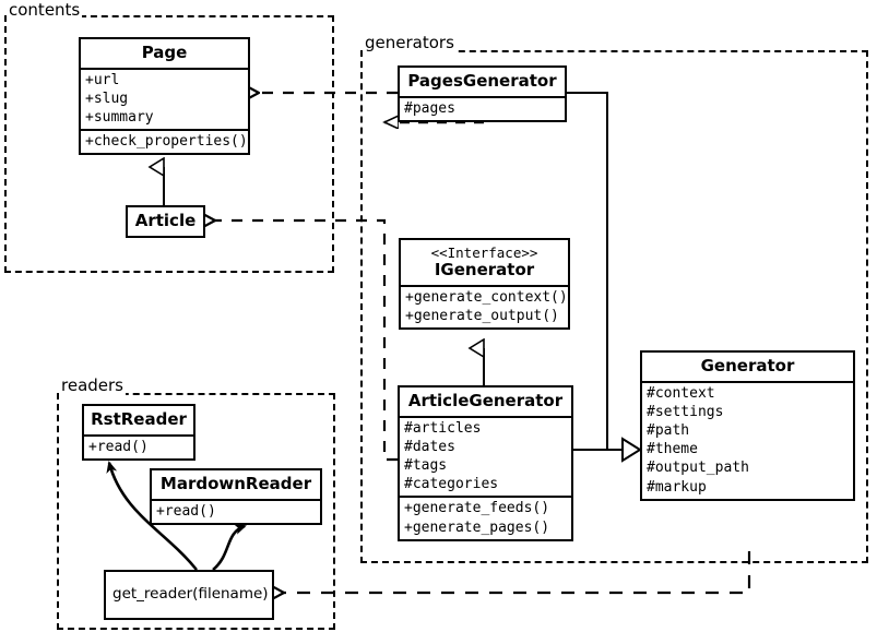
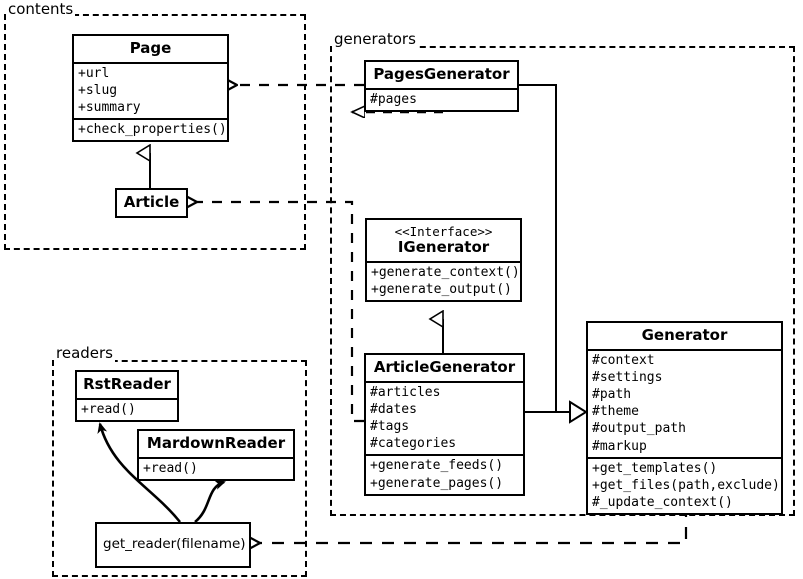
  contents
  generators
  readers
  Page
  +url
  +slug
  +summary
  +check_properties()
  Article
  PagesGenerator
  #pages
  <<Interface>>
  IGenerator
  +generate_context()
  +generate_output()
  ArticleGenerator
  #articles
  #dates
  #tags
  #categories
  +generate_feeds()
  +generate_pages()
  Generator
  #context
  #settings
  #path
  #theme
  #output_path
  #markup
+ +get_templates()
+ +get_files(path,exclude)
+ #_update_context()
  RstReader
  +read()
  MardownReader
  +read()
  get_reader(filename)
